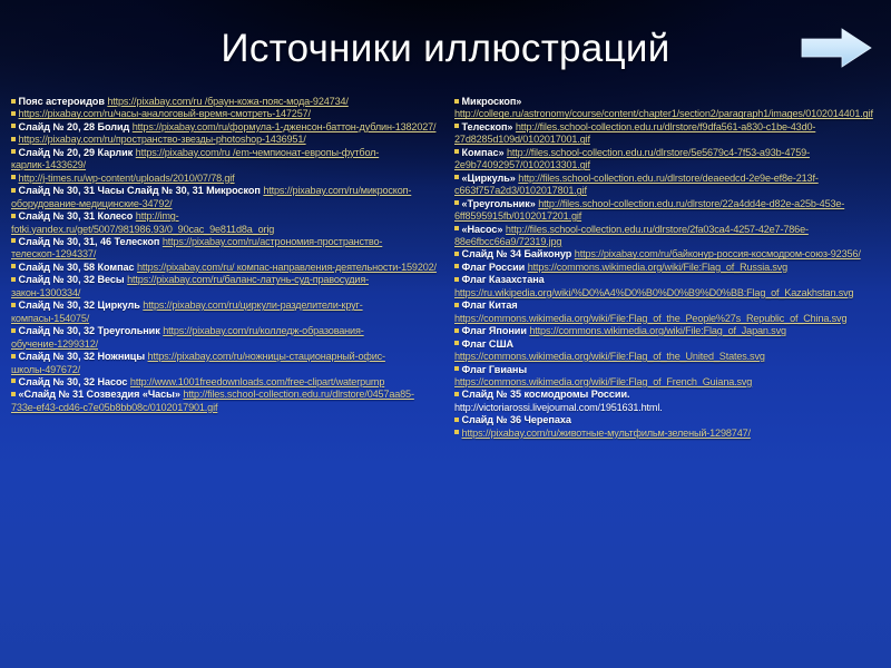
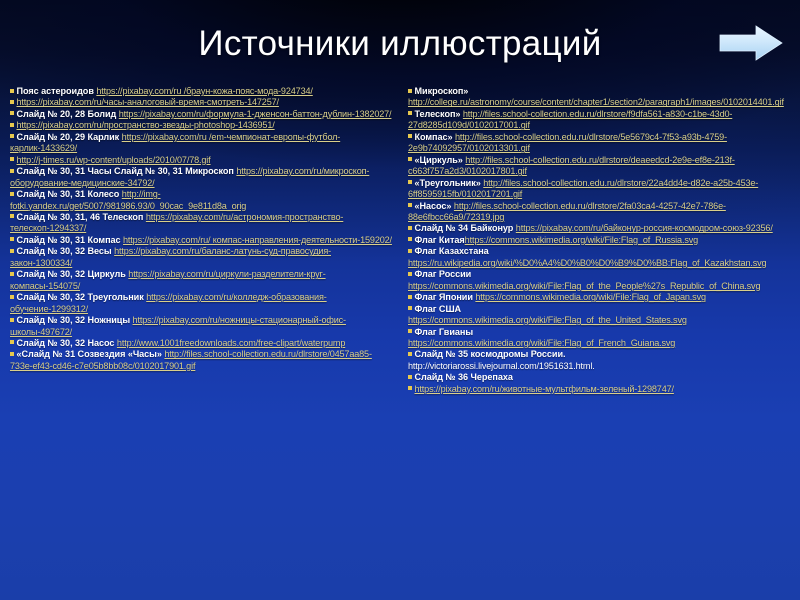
  Источники иллюстраций
  Пояс астероидов https://pixabay.com/ru /браун-кожа-пояс-мода-924734/
  https://pixabay.com/ru/часы-аналоговый-время-смотреть-147257/
  Слайд № 20, 28 Болид https://pixabay.com/ru/формула-1-дженсон-баттон-дублин-1382027/
  https://pixabay.com/ru/пространство-звезды-photoshop-1436951/
  Слайд № 20, 29 Карлик https://pixabay.com/ru /em-чемпионат-европы-футбол-карлик-1433629/
  http://j-times.ru/wp-content/uploads/2010/07/78.gif
  Слайд № 30, 31 Часы Слайд № 30, 31 Микроскоп https://pixabay.com/ru/микроскоп-оборудование-медицинские-34792/
  Слайд № 30, 31 Колесо http://img-fotki.yandex.ru/get/5007/981986.93/0_90cac_9e811d8a_orig
  Слайд № 30, 31, 46 Телескоп https://pixabay.com/ru/астрономия-пространство-телескоп-1294337/
- Слайд № 30, 58 Компас https://pixabay.com/ru/ компас-направления-деятельности-159202/
+ Слайд № 30, 31 Компас https://pixabay.com/ru/ компас-направления-деятельности-159202/
  Слайд № 30, 32 Весы https://pixabay.com/ru/баланс-латунь-суд-правосудия-закон-1300334/
  Слайд № 30, 32 Циркуль https://pixabay.com/ru/циркули-разделители-круг-компасы-154075/
  Слайд № 30, 32 Треугольник https://pixabay.com/ru/колледж-образования-обучение-1299312/
  Слайд № 30, 32 Ножницы https://pixabay.com/ru/ножницы-стационарный-офис-школы-497672/
  Слайд № 30, 32 Насос http://www.1001freedownloads.com/free-clipart/waterpump
  «Слайд № 31 Созвездия «Часы» http://files.school-collection.edu.ru/dlrstore/0457aa85-733e-ef43-cd46-c7e05b8bb08c/0102017901.gif
  Микроскоп»
  http://college.ru/astronomy/course/content/chapter1/section2/paragraph1/images/0102014401.gif
  Телескоп» http://files.school-collection.edu.ru/dlrstore/f9dfa561-a830-c1be-43d0-27d8285d109d/0102017001.gif
  Компас» http://files.school-collection.edu.ru/dlrstore/5e5679c4-7f53-a93b-4759-2e9b74092957/0102013301.gif
  «Циркуль» http://files.school-collection.edu.ru/dlrstore/deaeedcd-2e9e-ef8e-213f-c663f757a2d3/0102017801.gif
  «Треугольник» http://files.school-collection.edu.ru/dlrstore/22a4dd4e-d82e-a25b-453e-6ff8595915fb/0102017201.gif
  «Насос» http://files.school-collection.edu.ru/dlrstore/2fa03ca4-4257-42e7-786e-88e6fbcc66a9/72319.jpg
  Слайд № 34 Байконур https://pixabay.com/ru/байконур-россия-космодром-союз-92356/
- Флаг России https://commons.wikimedia.org/wiki/File:Flag_of_Russia.svg
+ Флаг Китаяhttps://commons.wikimedia.org/wiki/File:Flag_of_Russia.svg
  Флаг Казахстана
  https://ru.wikipedia.org/wiki/%D0%A4%D0%B0%D0%B9%D0%BB:Flag_of_Kazakhstan.svg
- Флаг Китая
+ Флаг России
  https://commons.wikimedia.org/wiki/File:Flag_of_the_People%27s_Republic_of_China.svg
  Флаг Японии https://commons.wikimedia.org/wiki/File:Flag_of_Japan.svg
  Флаг США
  https://commons.wikimedia.org/wiki/File:Flag_of_the_United_States.svg
  Флаг Гвианы
  https://commons.wikimedia.org/wiki/File:Flag_of_French_Guiana.svg
  Слайд № 35 космодромы России.
  http://victoriarossi.livejournal.com/1951631.html.
  Слайд № 36 Черепаха
  https://pixabay.com/ru/животные-мультфильм-зеленый-1298747/
